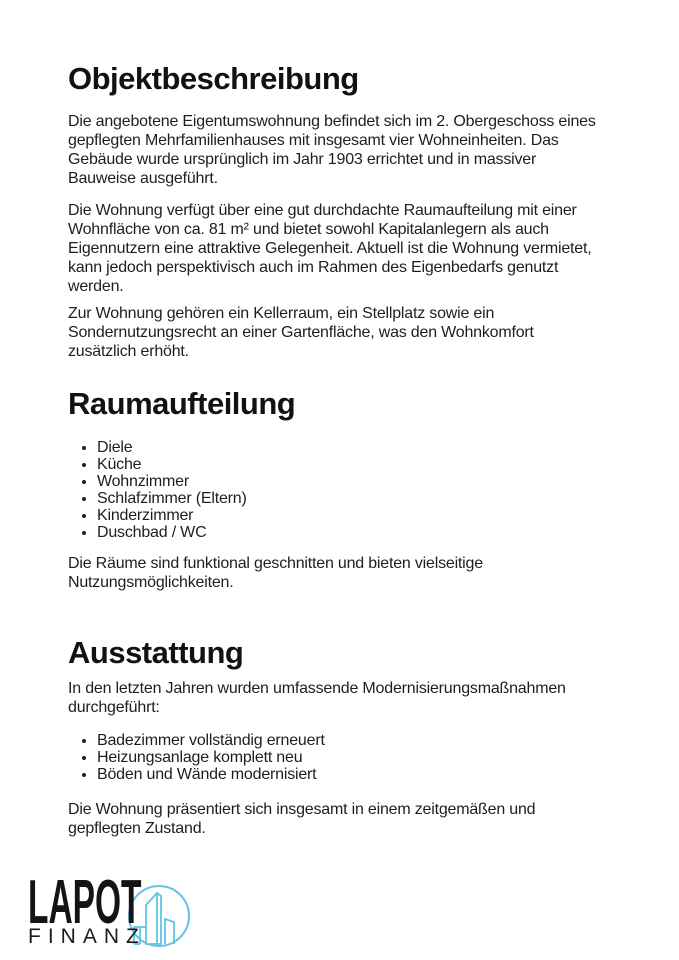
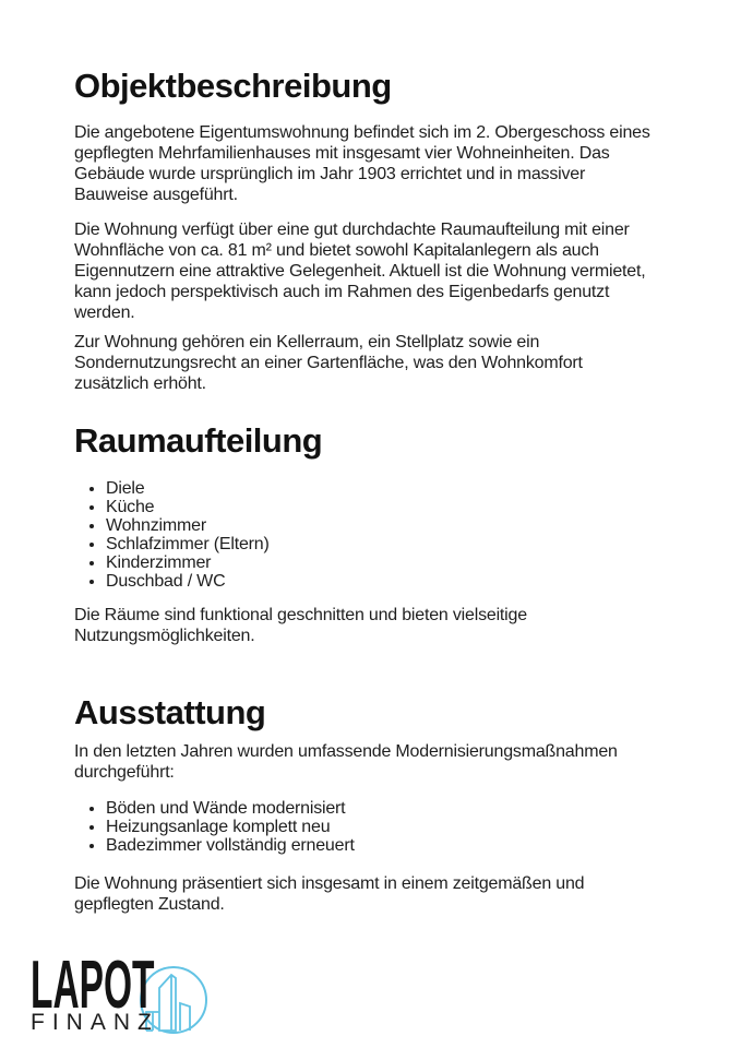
  Objektbeschreibung
  Die angebotene Eigentumswohnung befindet sich im 2. Obergeschoss eines
  gepflegten Mehrfamilienhauses mit insgesamt vier Wohneinheiten. Das
  Gebäude wurde ursprünglich im Jahr 1903 errichtet und in massiver
  Bauweise ausgeführt.
  Die Wohnung verfügt über eine gut durchdachte Raumaufteilung mit einer
  Wohnfläche von ca. 81 m² und bietet sowohl Kapitalanlegern als auch
  Eigennutzern eine attraktive Gelegenheit. Aktuell ist die Wohnung vermietet,
  kann jedoch perspektivisch auch im Rahmen des Eigenbedarfs genutzt
  werden.
  Zur Wohnung gehören ein Kellerraum, ein Stellplatz sowie ein
  Sondernutzungsrecht an einer Gartenfläche, was den Wohnkomfort
  zusätzlich erhöht.
  Raumaufteilung
  Diele
  Küche
  Wohnzimmer
  Schlafzimmer (Eltern)
  Kinderzimmer
  Duschbad / WC
  Die Räume sind funktional geschnitten und bieten vielseitige
  Nutzungsmöglichkeiten.
  Ausstattung
  In den letzten Jahren wurden umfassende Modernisierungsmaßnahmen
  durchgeführt:
- Badezimmer vollständig erneuert
+ Böden und Wände modernisiert
  Heizungsanlage komplett neu
- Böden und Wände modernisiert
+ Badezimmer vollständig erneuert
  Die Wohnung präsentiert sich insgesamt in einem zeitgemäßen und
  gepflegten Zustand.
  LAPOT
  FINANZ
